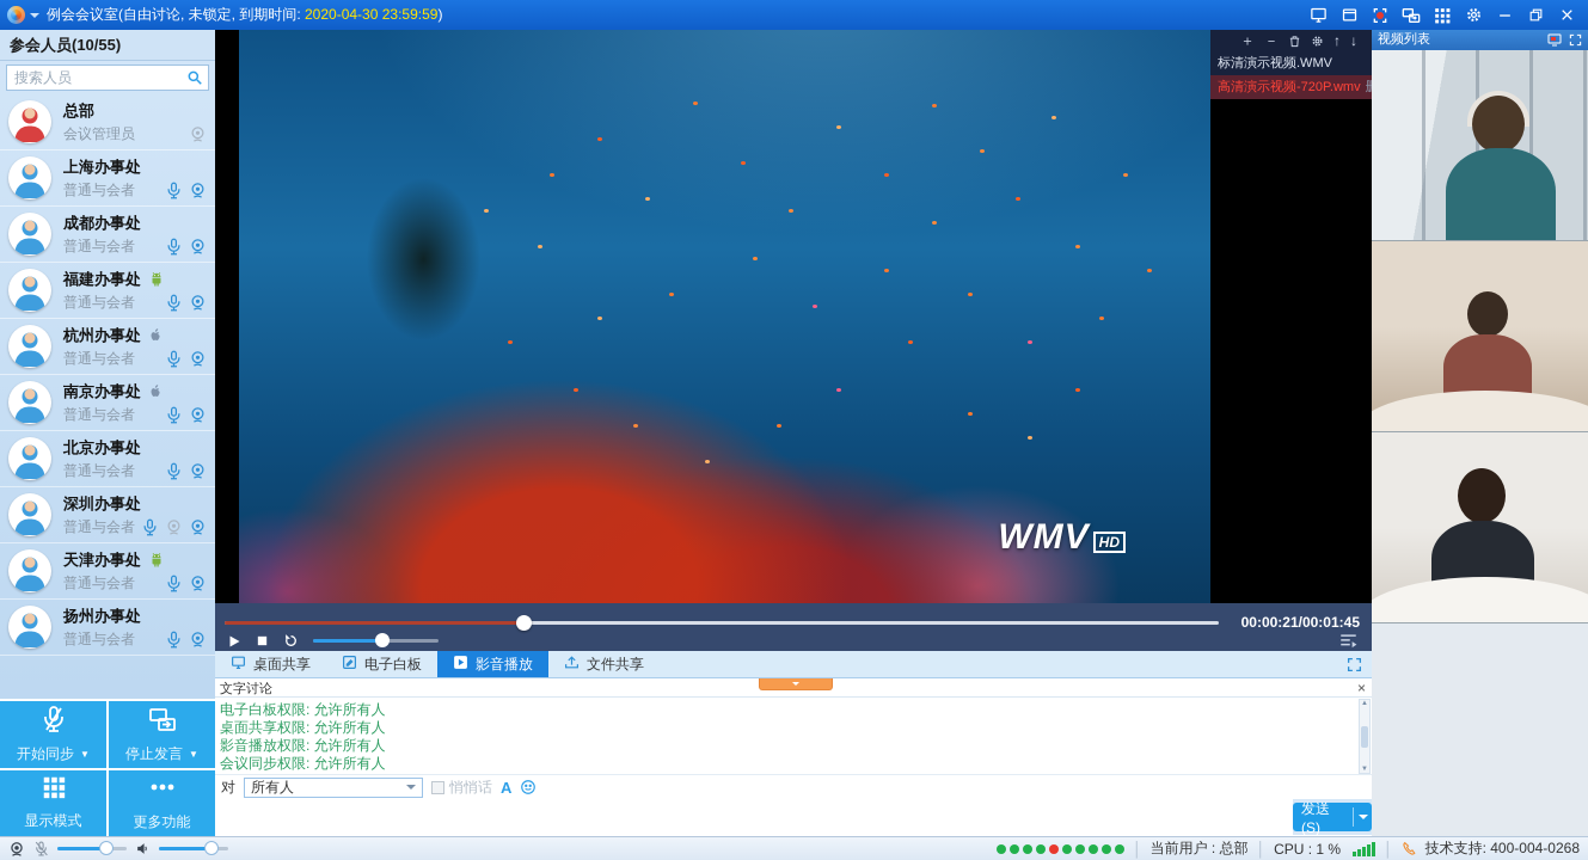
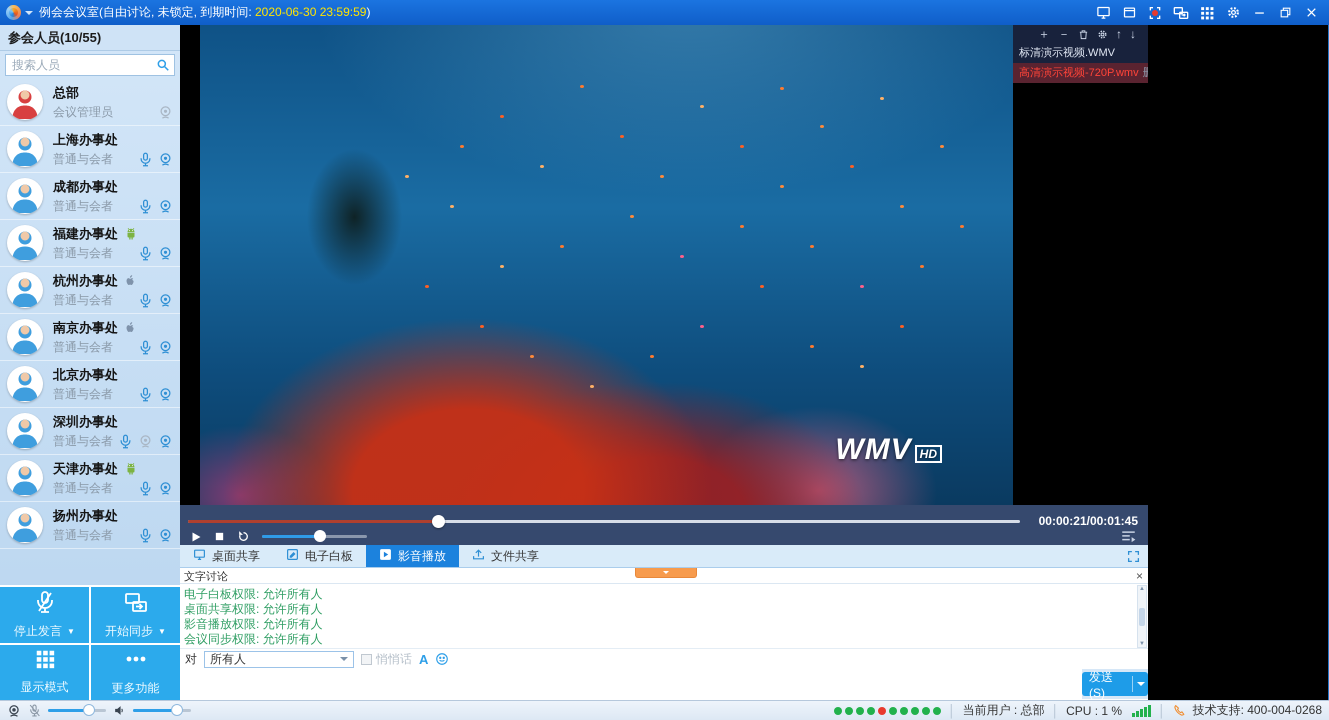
- 例会会议室(自由讨论, 未锁定, 到期时间: 2020-04-30 23:59:59)
+ 例会会议室(自由讨论, 未锁定, 到期时间: 2020-06-30 23:59:59)
  参会人员(10/55)
  搜索人员
  总部
  会议管理员
  上海办事处
  普通与会者
  成都办事处
  普通与会者
  福建办事处
  普通与会者
  杭州办事处
  普通与会者
  南京办事处
  普通与会者
  北京办事处
  普通与会者
  深圳办事处
  普通与会者
  天津办事处
  普通与会者
  扬州办事处
  普通与会者
- 开始同步
+ 停止发言
  ▼
- 停止发言
+ 开始同步
  ▼
  显示模式
  更多功能
  WMV
  HD
  ＋
  －
  ↑
  ↓
  标清演示视频.WMV
  高清演示视频-720P.wmv
  00:00:21/00:01:45
  桌面共享
  电子白板
  影音播放
  文件共享
  文字讨论
  ×
  电子白板权限: 允许所有人
  桌面共享权限: 允许所有人
  影音播放权限: 允许所有人
  会议同步权限: 允许所有人
  对
  所有人
  悄悄话
  A
  发送(S)
- 视频列表
  │
  当前用户 : 总部
  │
  CPU : 1 %
  │
  技术支持: 400-004-0268
